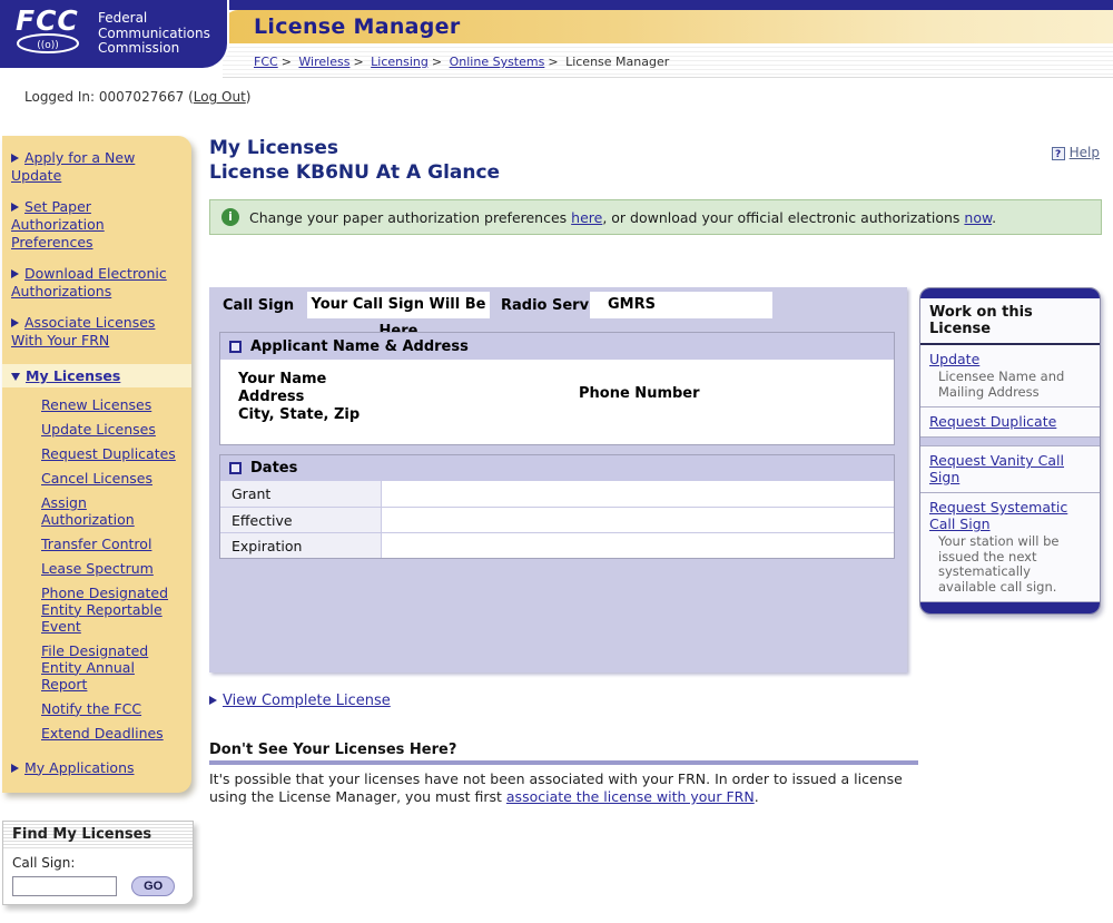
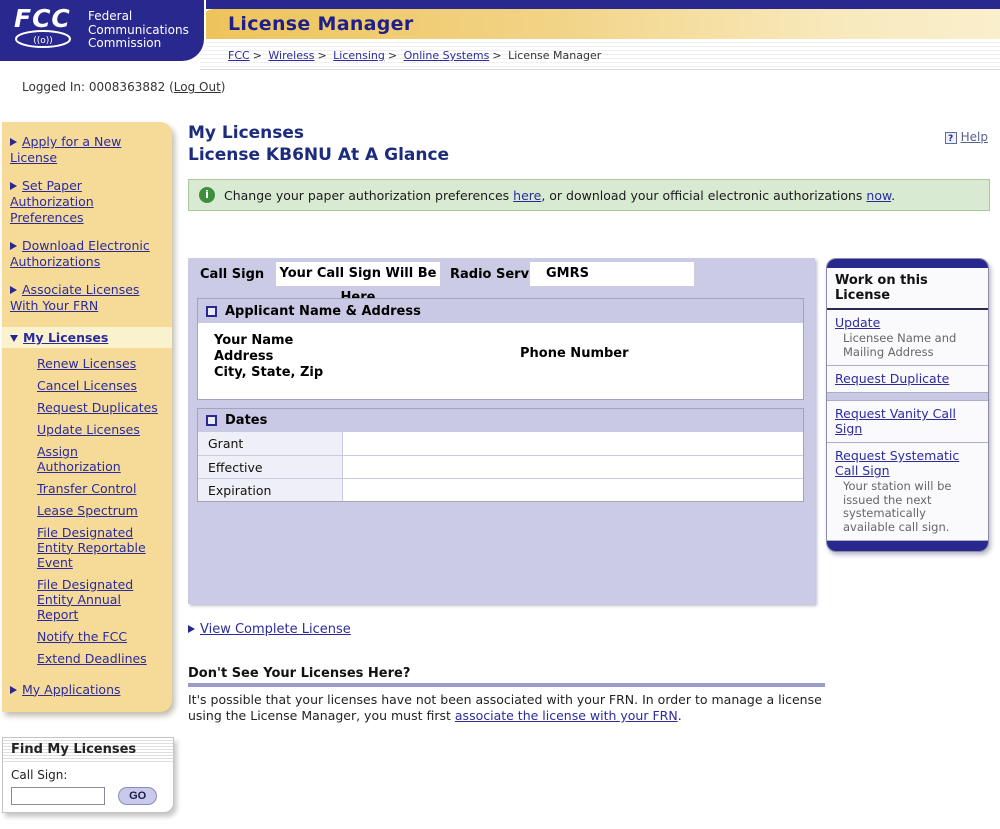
  License Manager
  FCC > Wireless > Licensing > Online Systems > License Manager
  FCC
  ((o))
  Federal
  Communications
  Commission
- Logged In: 0007027667 (Log Out)
+ Logged In: 0008363882 (Log Out)
- Apply for a New Update
+ Apply for a New License
  Set Paper Authorization Preferences
  Download Electronic Authorizations
  Associate Licenses With Your FRN
  My Licenses
  Renew Licenses
- Update Licenses
+ Cancel Licenses
  Request Duplicates
- Cancel Licenses
+ Update Licenses
  Assign Authorization
  Transfer Control
  Lease Spectrum
- Phone Designated Entity Reportable Event
+ File Designated Entity Reportable Event
  File Designated Entity Annual Report
  Notify the FCC
  Extend Deadlines
  My Applications
  Find My Licenses
  Call Sign:
  GO
  My Licenses
  License KB6NU At A Glance
  ? Help
  i
  Change your paper authorization preferences here, or download your official electronic authorizations now.
  Call Sign
  Your Call Sign Will Be
  Radio Serv
  GMRS
  Applicant Name & Address
  Your Name
  Address
  City, State, Zip
  Phone Number
  Dates
  Grant
  Effective
  Expiration
  Work on this License
  Update
  Licensee Name and Mailing Address
  Request Duplicate
  Request Vanity Call Sign
  Request Systematic Call Sign
  Your station will be issued the next systematically available call sign.
  View Complete License
  Don't See Your Licenses Here?
- It's possible that your licenses have not been associated with your FRN. In order to issued a license
+ It's possible that your licenses have not been associated with your FRN. In order to manage a license
  using the License Manager, you must first associate the license with your FRN.
